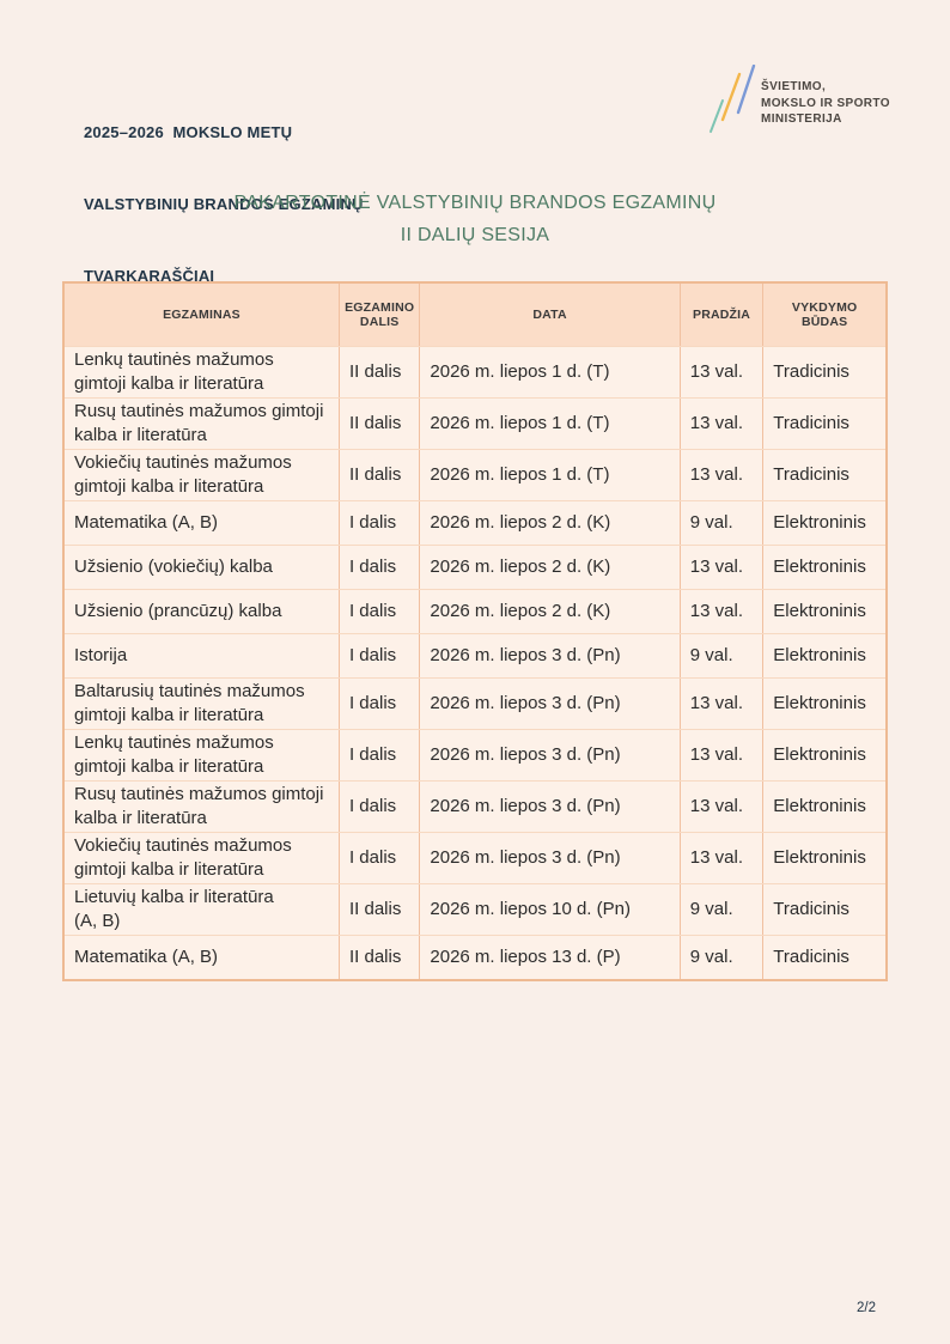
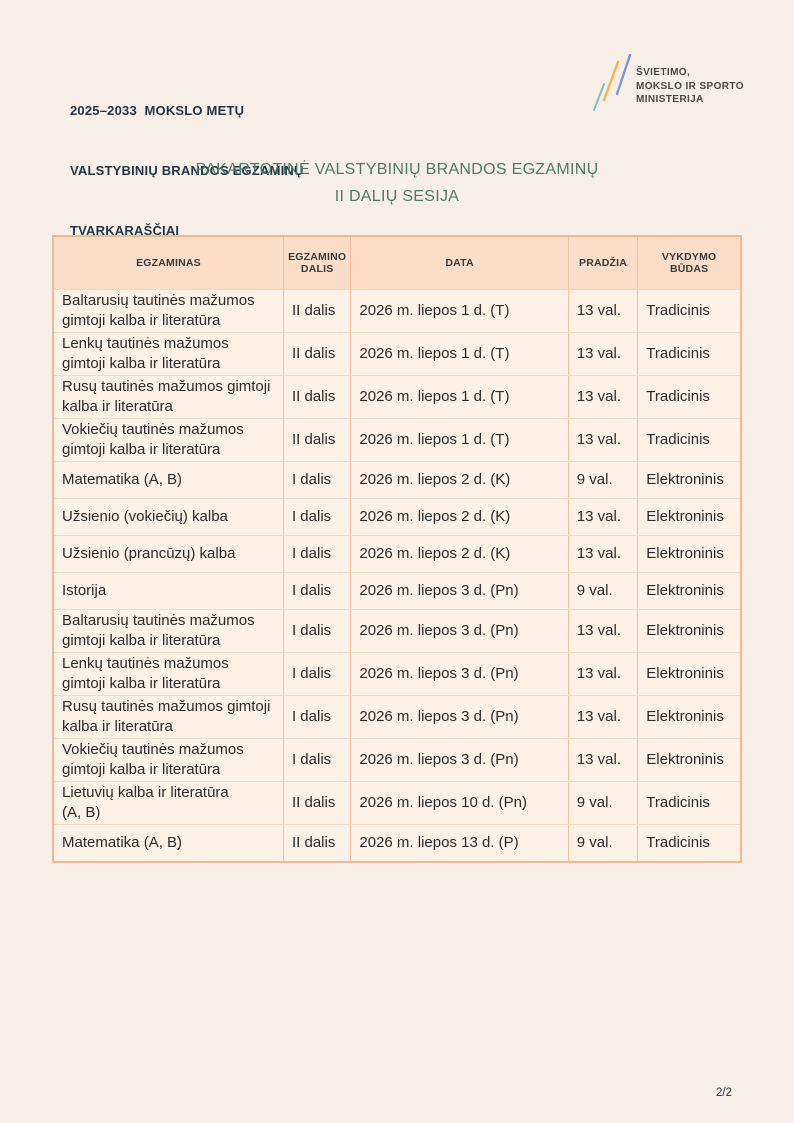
- 2025–2026 MOKSLO METŲ
+ 2025–2033 MOKSLO METŲ
  VALSTYBINIŲ BRANDOS EGZAMINŲ
  TVARKARAŠČIAI
  ŠVIETIMO,
  MOKSLO IR SPORTO
  MINISTERIJA
  PAKARTOTINĖ VALSTYBINIŲ BRANDOS EGZAMINŲ
  II DALIŲ SESIJA
  EGZAMINAS	EGZAMINO DALIS	DATA	PRADŽIA	VYKDYMO BŪDAS
+ Baltarusių tautinės mažumos gimtoji kalba ir literatūra	II dalis	2026 m. liepos 1 d. (T)	13 val.	Tradicinis
  Lenkų tautinės mažumos gimtoji kalba ir literatūra	II dalis	2026 m. liepos 1 d. (T)	13 val.	Tradicinis
  Rusų tautinės mažumos gimtoji kalba ir literatūra	II dalis	2026 m. liepos 1 d. (T)	13 val.	Tradicinis
  Vokiečių tautinės mažumos gimtoji kalba ir literatūra	II dalis	2026 m. liepos 1 d. (T)	13 val.	Tradicinis
  Matematika (A, B)	I dalis	2026 m. liepos 2 d. (K)	9 val.	Elektroninis
  Užsienio (vokiečių) kalba	I dalis	2026 m. liepos 2 d. (K)	13 val.	Elektroninis
  Užsienio (prancūzų) kalba	I dalis	2026 m. liepos 2 d. (K)	13 val.	Elektroninis
  Istorija	I dalis	2026 m. liepos 3 d. (Pn)	9 val.	Elektroninis
  Baltarusių tautinės mažumos gimtoji kalba ir literatūra	I dalis	2026 m. liepos 3 d. (Pn)	13 val.	Elektroninis
  Lenkų tautinės mažumos gimtoji kalba ir literatūra	I dalis	2026 m. liepos 3 d. (Pn)	13 val.	Elektroninis
  Rusų tautinės mažumos gimtoji kalba ir literatūra	I dalis	2026 m. liepos 3 d. (Pn)	13 val.	Elektroninis
  Vokiečių tautinės mažumos gimtoji kalba ir literatūra	I dalis	2026 m. liepos 3 d. (Pn)	13 val.	Elektroninis
  Lietuvių kalba ir literatūra (A, B)	II dalis	2026 m. liepos 10 d. (Pn)	9 val.	Tradicinis
  Matematika (A, B)	II dalis	2026 m. liepos 13 d. (P)	9 val.	Tradicinis
  2/2
